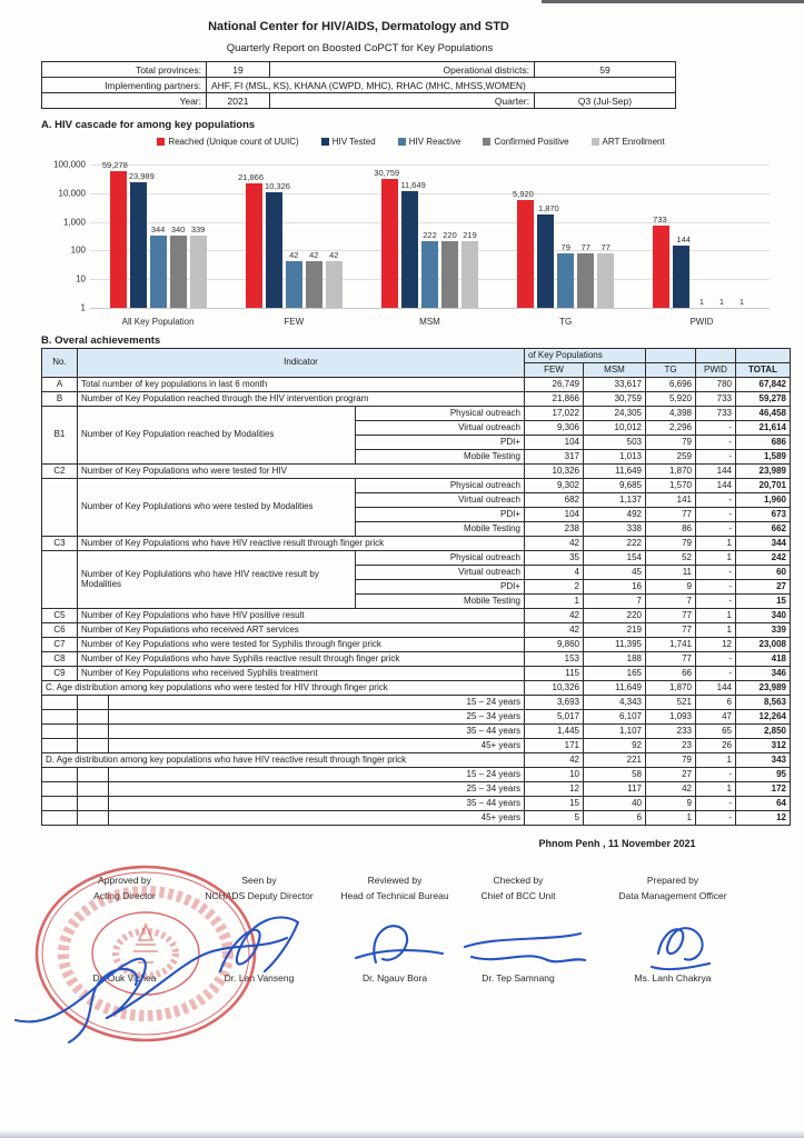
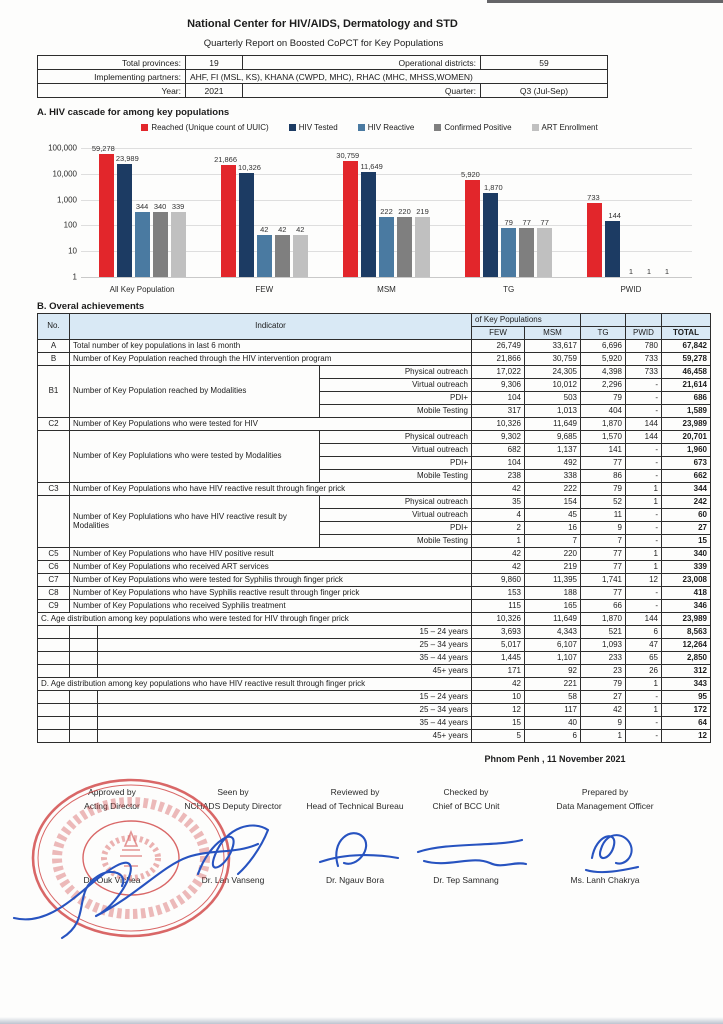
  National Center for HIV/AIDS, Dermatology and STD
  Quarterly Report on Boosted CoPCT for Key Populations
  Total provinces:	19	Operational districts:	59
  Implementing partners:	AHF, FI (MSL, KS), KHANA (CWPD, MHC), RHAC (MHC, MHSS,WOMEN)
  Year:	2021	Quarter:	Q3 (Jul-Sep)
  A. HIV cascade for among key populations
  Reached (Unique count of UUIC)
  HIV Tested
  HIV Reactive
  Confirmed Positive
  ART Enrollment
  1
  10
  100
  1,000
  10,000
  100,000
  59,278
  23,989
  344
  340
  339
  All Key Population
  21,866
  10,326
  42
  42
  42
  FEW
  30,759
  11,649
  222
  220
  219
  MSM
  5,920
  1,870
  79
  77
  77
  TG
  733
  144
  1
  1
  1
  PWID
  B. Overal achievements
  No.	Indicator	of Key Populations
  FEW	MSM	TG	PWID	TOTAL
  A	Total number of key populations in last 6 month	26,749	33,617	6,696	780	67,842
  B	Number of Key Population reached through the HIV intervention program	21,866	30,759	5,920	733	59,278
  B1	Number of Key Population reached by Modalities	Physical outreach	17,022	24,305	4,398	733	46,458
  Virtual outreach	9,306	10,012	2,296	-	21,614
  PDI+	104	503	79	-	686
- Mobile Testing	317	1,013	259	-	1,589
+ Mobile Testing	317	1,013	404	-	1,589
  C2	Number of Key Populations who were tested for HIV	10,326	11,649	1,870	144	23,989
  	Number of Key Poplulations who were tested by Modalities	Physical outreach	9,302	9,685	1,570	144	20,701
  Virtual outreach	682	1,137	141	-	1,960
  PDI+	104	492	77	-	673
  Mobile Testing	238	338	86	-	662
  C3	Number of Key Populations who have HIV reactive result through finger prick	42	222	79	1	344
  	Number of Key Poplulations who have HIV reactive result by Modalities	Physical outreach	35	154	52	1	242
  Virtual outreach	4	45	11	-	60
  PDI+	2	16	9	-	27
  Mobile Testing	1	7	7	-	15
  C5	Number of Key Populations who have HIV positive result	42	220	77	1	340
  C6	Number of Key Populations who received ART services	42	219	77	1	339
  C7	Number of Key Populations who were tested for Syphilis through finger prick	9,860	11,395	1,741	12	23,008
  C8	Number of Key Populations who have Syphilis reactive result through finger prick	153	188	77	-	418
  C9	Number of Key Populations who received Syphilis treatment	115	165	66	-	346
  C. Age distribution among key populations who were tested for HIV through finger prick	10,326	11,649	1,870	144	23,989
  		15 – 24 years	3,693	4,343	521	6	8,563
  		25 – 34 years	5,017	6,107	1,093	47	12,264
  		35 – 44 years	1,445	1,107	233	65	2,850
  		45+ years	171	92	23	26	312
  D. Age distribution among key populations who have HIV reactive result through finger prick	42	221	79	1	343
  		15 – 24 years	10	58	27	-	95
  		25 – 34 years	12	117	42	1	172
  		35 – 44 years	15	40	9	-	64
  		45+ years	5	6	1	-	12
  Phnom Penh , 11 November 2021
  Approved by
  Acting Director
  Dr Ouk Viea
  Seen by
  NCHADS Deputy Director
  Dr. Lan Vanseng
  Reviewed by
  Head of Technical Bureau
  Dr. Ngauv Bora
  Checked by
  Chief of BCC Unit
  Dr. Tep Samnang
  Prepared by
  Data Management Officer
  Ms. Lanh Chakrya
